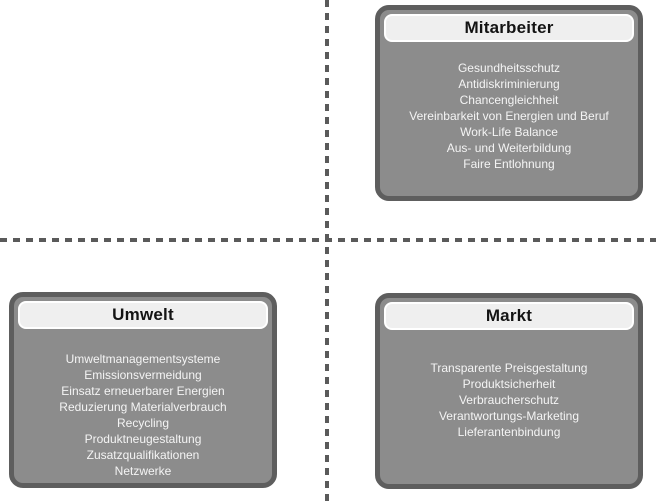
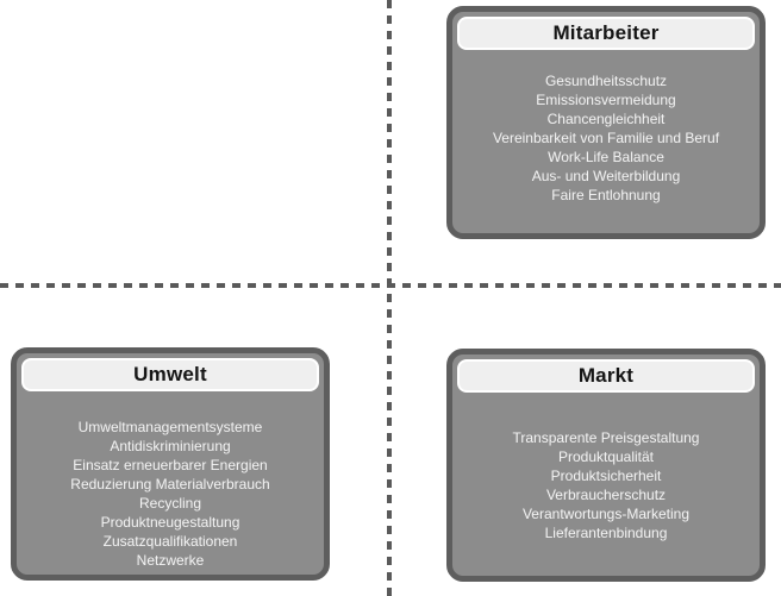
  Mitarbeiter
  Gesundheitsschutz
- Antidiskriminierung
+ Emissionsvermeidung
  Chancengleichheit
- Vereinbarkeit von Energien und Beruf
+ Vereinbarkeit von Familie und Beruf
  Work-Life Balance
  Aus- und Weiterbildung
  Faire Entlohnung
  Umwelt
  Umweltmanagementsysteme
- Emissionsvermeidung
+ Antidiskriminierung
  Einsatz erneuerbarer Energien
  Reduzierung Materialverbrauch
  Recycling
  Produktneugestaltung
  Zusatzqualifikationen
  Netzwerke
  Markt
  Transparente Preisgestaltung
+ Produktqualität
  Produktsicherheit
  Verbraucherschutz
  Verantwortungs-Marketing
  Lieferantenbindung
